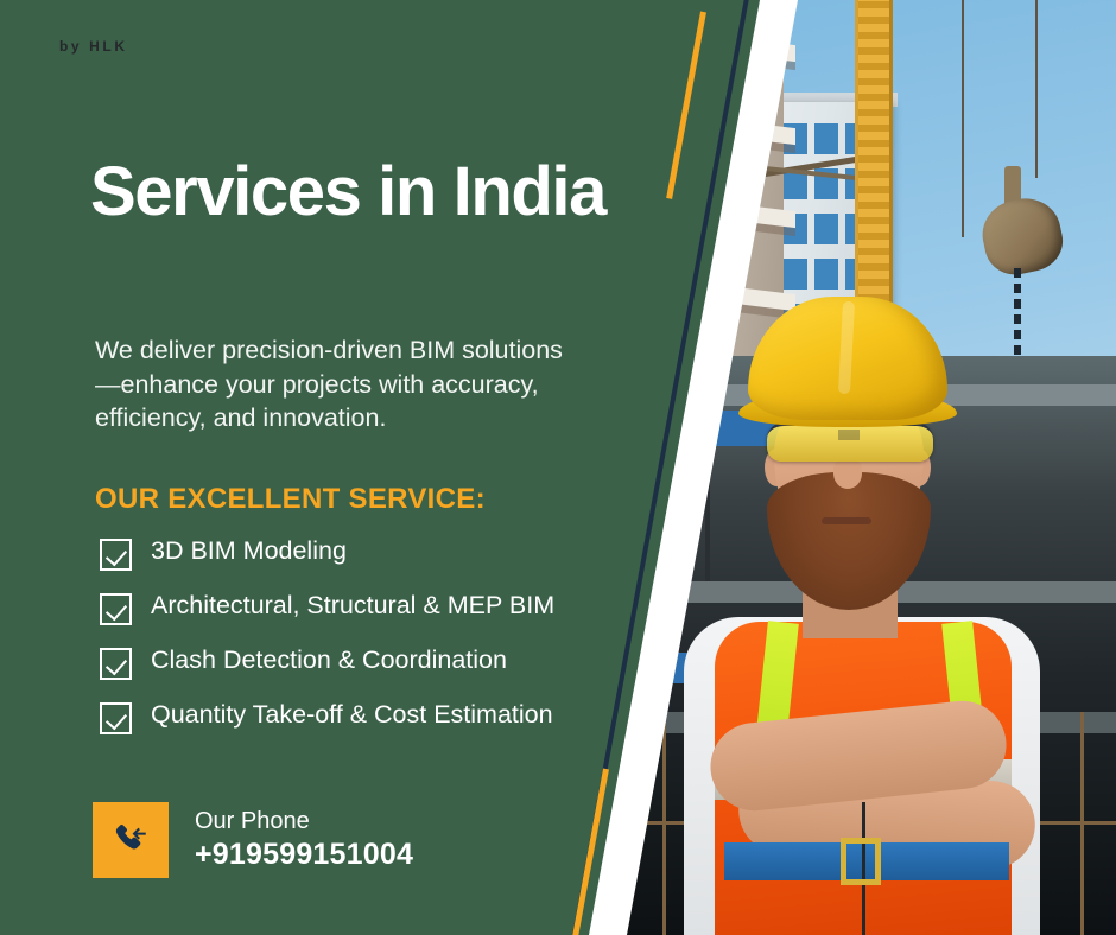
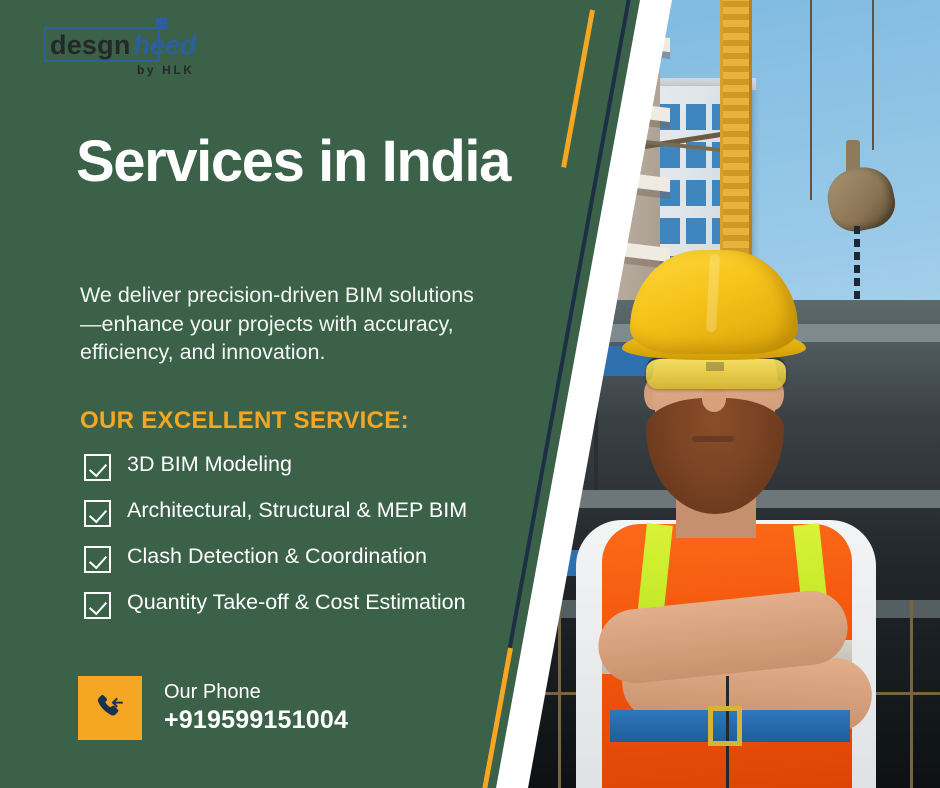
+ desgn
+ heed
  by HLK
  Services in India
  We deliver precision-driven BIM solutions—enhance your projects with accuracy, efficiency, and innovation.
  OUR EXCELLENT SERVICE:
  3D BIM Modeling
  Architectural, Structural & MEP BIM
  Clash Detection & Coordination
  Quantity Take-off & Cost Estimation
  Our Phone
  +919599151004
